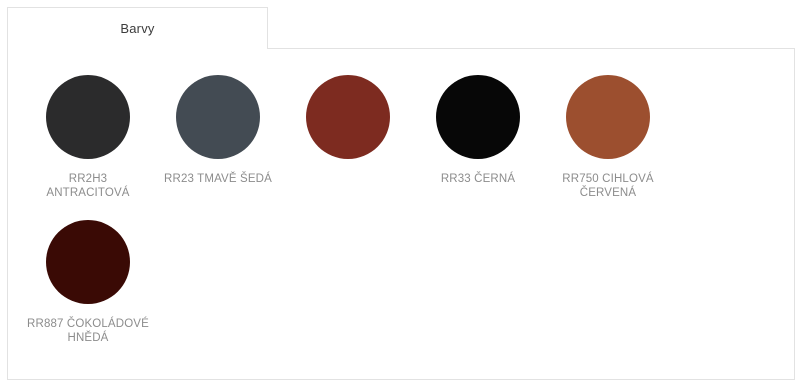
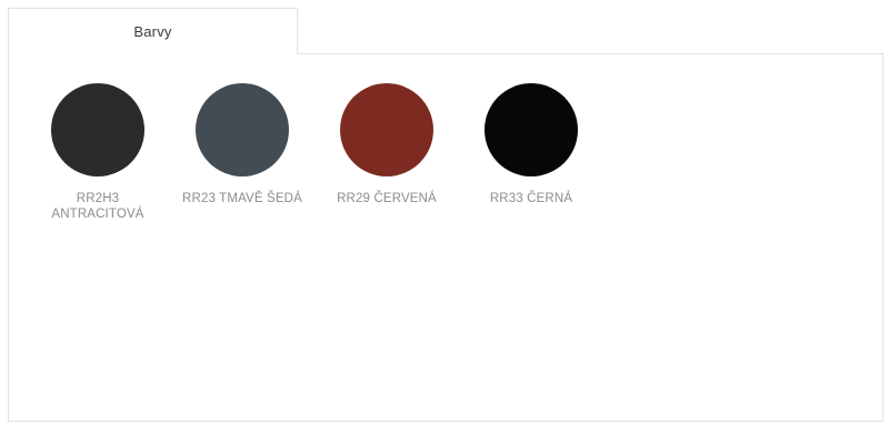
  Barvy
  RR2H3 ANTRACITOVÁ
  RR23 TMAVĚ ŠEDÁ
+ RR29 ČERVENÁ
  RR33 ČERNÁ
- RR750 CIHLOVÁ ČERVENÁ
- RR887 ČOKOLÁDOVÉ HNĚDÁ
